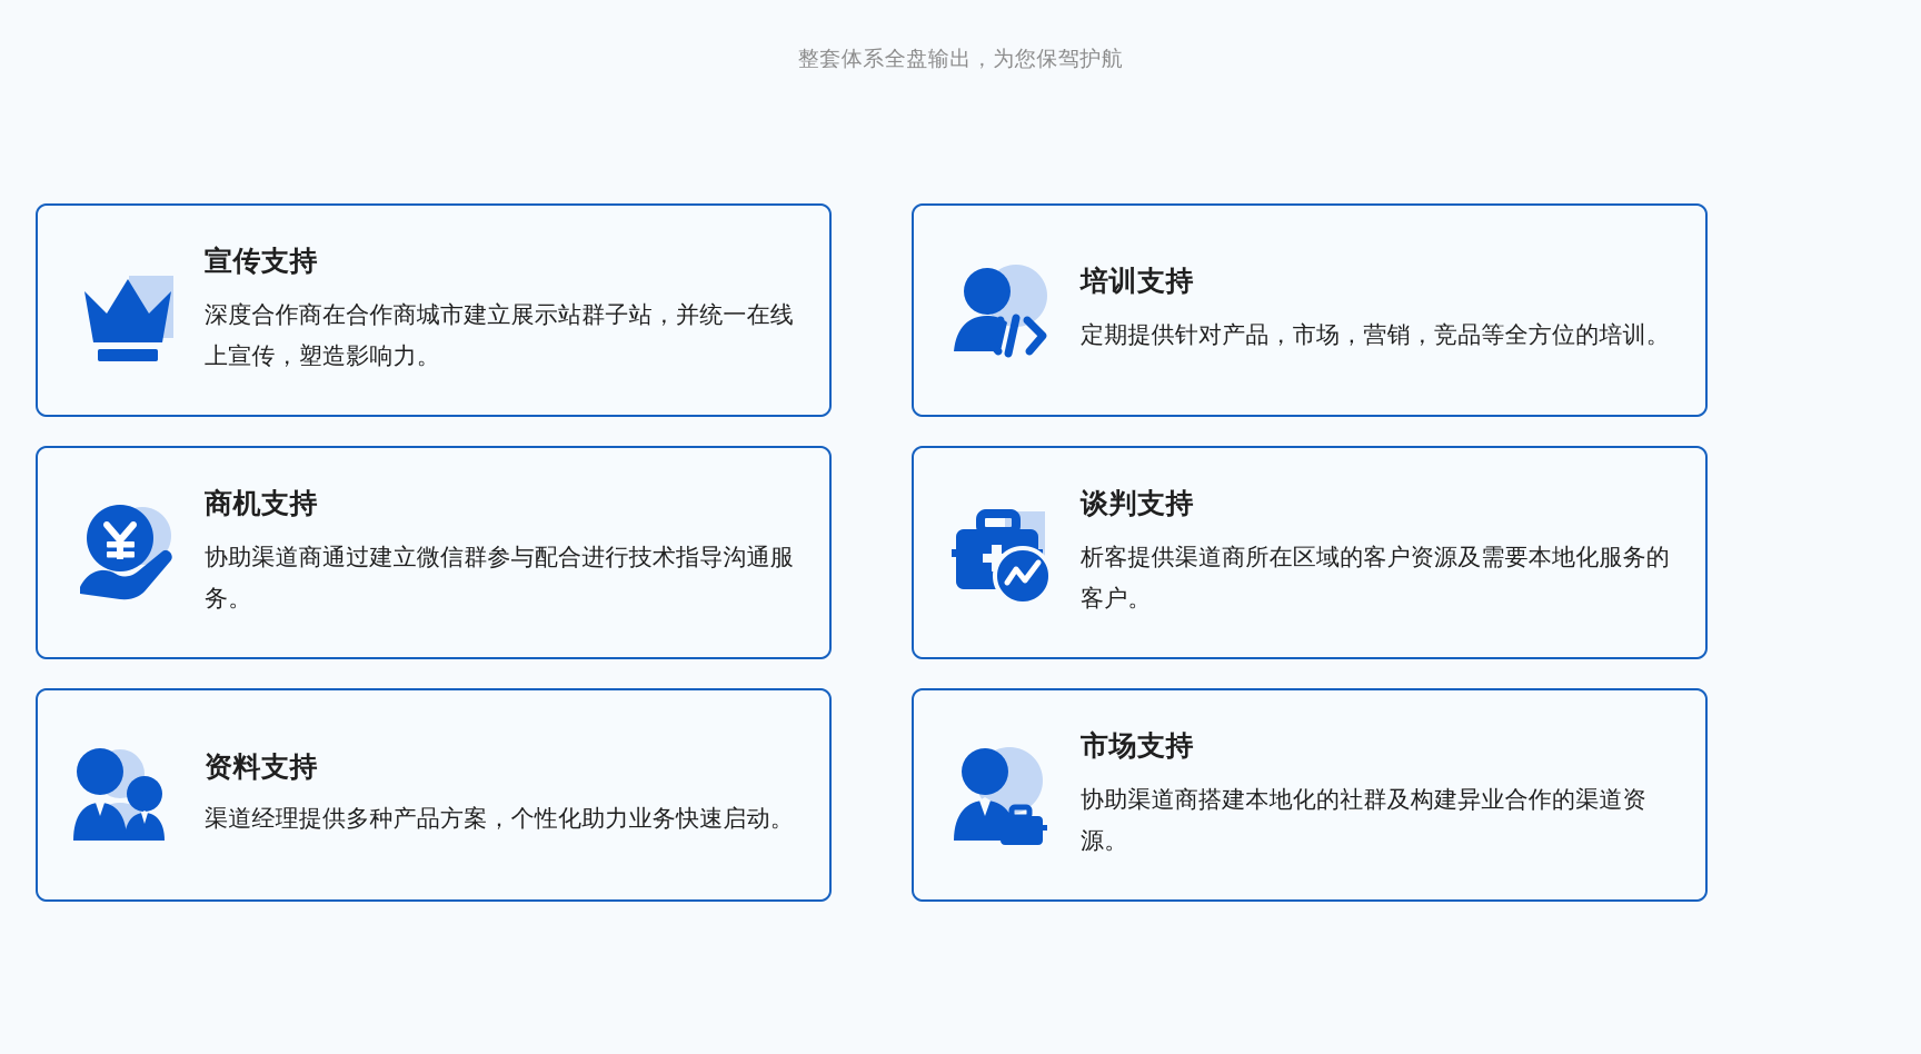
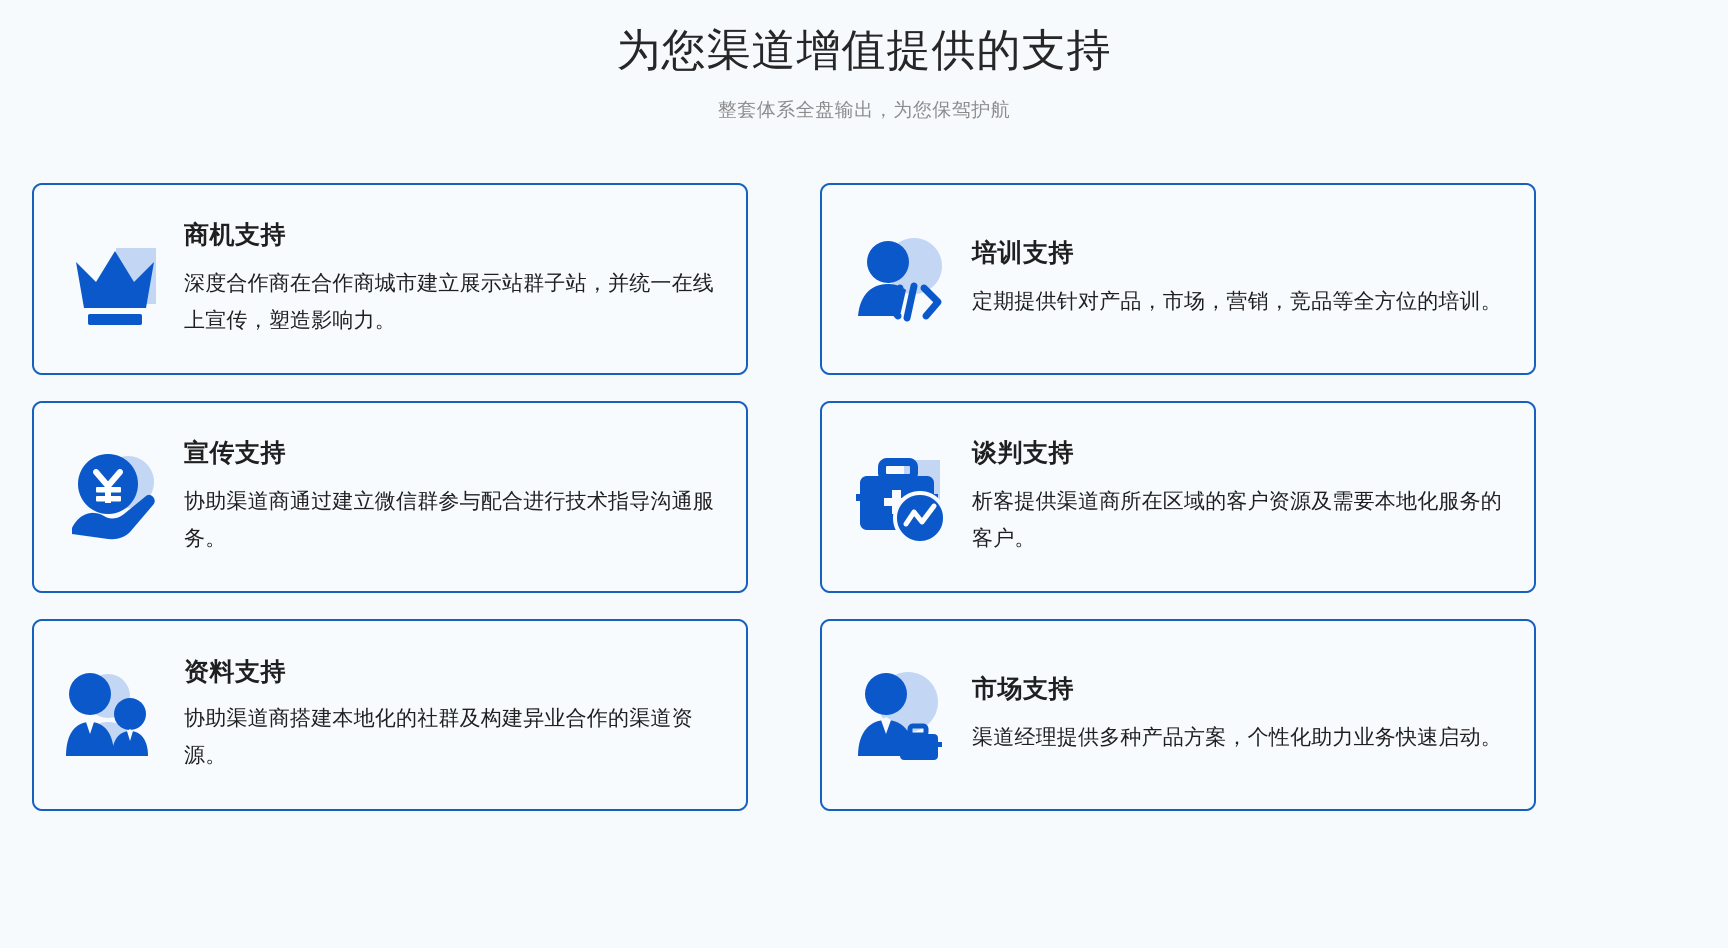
+ 为您渠道增值提供的支持
  整套体系全盘输出，为您保驾护航
- 宣传支持
+ 商机支持
  深度合作商在合作商城市建立展示站群子站，并统一在线上宣传，塑造影响力。
  培训支持
  定期提供针对产品，市场，营销，竞品等全方位的培训。
- 商机支持
+ 宣传支持
  协助渠道商通过建立微信群参与配合进行技术指导沟通服务。
  谈判支持
  析客提供渠道商所在区域的客户资源及需要本地化服务的客户。
  资料支持
- 渠道经理提供多种产品方案，个性化助力业务快速启动。
+ 协助渠道商搭建本地化的社群及构建异业合作的渠道资源。
  市场支持
- 协助渠道商搭建本地化的社群及构建异业合作的渠道资源。
+ 渠道经理提供多种产品方案，个性化助力业务快速启动。
